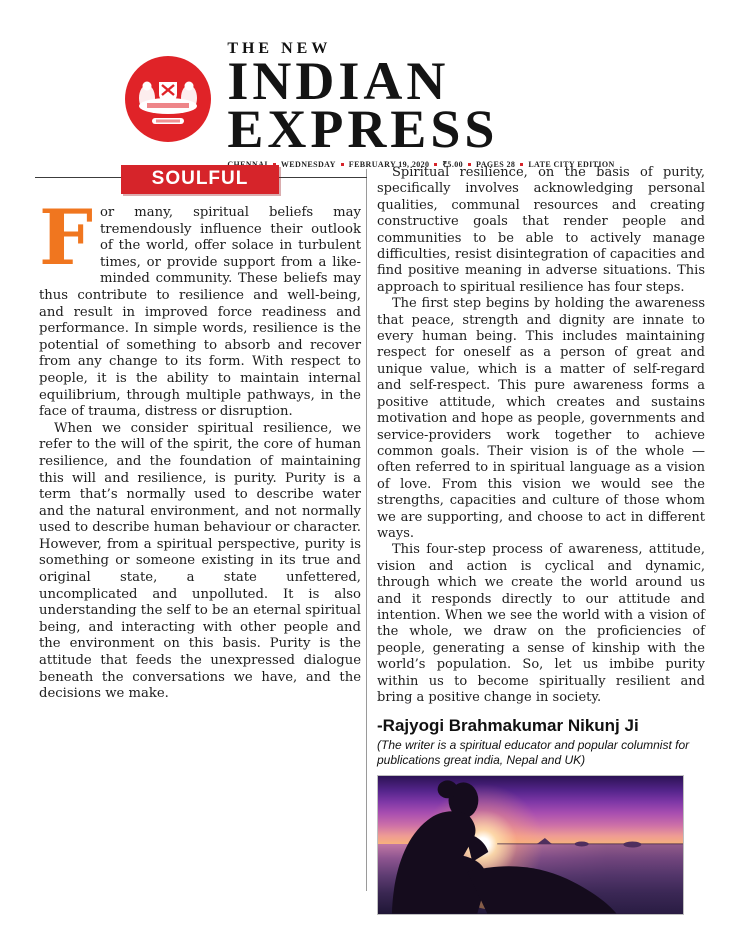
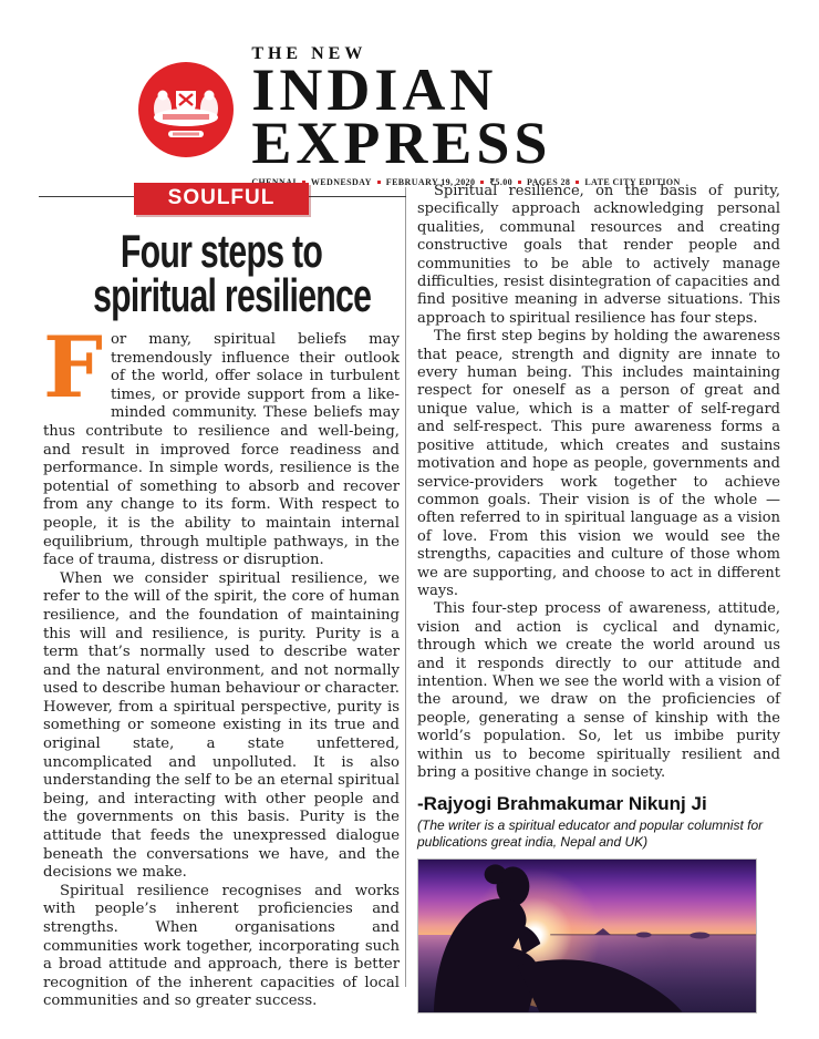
  THE NEW
  INDIAN
  EXPRESS
  WEDNESDAY
  FEBRUARY 19, 2020
  ₹5.00
  PAGES 28
  LATE CITY EDITION
  SOULFUL
+ Four steps to
+ spiritual resilience
  F
  or many, spiritual beliefs may tremendously influence their outlook of the world, offer solace in turbulent times, or provide support from a like-minded community. These beliefs may thus contribute to resilience and well-being, and result in improved force readiness and performance. In simple words, resilience is the potential of something to absorb and recover from any change to its form. With respect to people, it is the ability to maintain internal equilibrium, through multiple pathways, in the face of trauma, distress or disruption.
- When we consider spiritual resilience, we refer to the will of the spirit, the core of human resilience, and the foundation of maintaining this will and resilience, is purity. Purity is a term that’s normally used to describe water and the natural environment, and not normally used to describe human behaviour or character. However, from a spiritual perspective, purity is something or someone existing in its true and original state, a state unfettered, uncomplicated and unpolluted. It is also understanding the self to be an eternal spiritual being, and interacting with other people and the environment on this basis. Purity is the attitude that feeds the unexpressed dialogue beneath the conversations we have, and the decisions we make.
+ When we consider spiritual resilience, we refer to the will of the spirit, the core of human resilience, and the foundation of maintaining this will and resilience, is purity. Purity is a term that’s normally used to describe water and the natural environment, and not normally used to describe human behaviour or character. However, from a spiritual perspective, purity is something or someone existing in its true and original state, a state unfettered, uncomplicated and unpolluted. It is also understanding the self to be an eternal spiritual being, and interacting with other people and the governments on this basis. Purity is the attitude that feeds the unexpressed dialogue beneath the conversations we have, and the decisions we make.
+ Spiritual resilience recognises and works with people’s inherent proficiencies and strengths. When organisations and communities work together, incorporating such a broad attitude and approach, there is better recognition of the inherent capacities of local communities and so greater success.
- Spiritual resilience, on the basis of purity, specifically involves acknowledging personal qualities, communal resources and creating constructive goals that render people and communities to be able to actively manage difficulties, resist disintegration of capacities and find positive meaning in adverse situations. This approach to spiritual resilience has four steps.
+ Spiritual resilience, on the basis of purity, specifically approach acknowledging personal qualities, communal resources and creating constructive goals that render people and communities to be able to actively manage difficulties, resist disintegration of capacities and find positive meaning in adverse situations. This approach to spiritual resilience has four steps.
  The first step begins by holding the awareness that peace, strength and dignity are innate to every human being. This includes maintaining respect for oneself as a person of great and unique value, which is a matter of self-regard and self-respect. This pure awareness forms a positive attitude, which creates and sustains motivation and hope as people, governments and service-providers work together to achieve common goals. Their vision is of the whole — often referred to in spiritual language as a vision of love. From this vision we would see the strengths, capacities and culture of those whom we are supporting, and choose to act in different ways.
- This four-step process of awareness, attitude, vision and action is cyclical and dynamic, through which we create the world around us and it responds directly to our attitude and intention. When we see the world with a vision of the whole, we draw on the proficiencies of people, generating a sense of kinship with the world’s population. So, let us imbibe purity within us to become spiritually resilient and bring a positive change in society.
+ This four-step process of awareness, attitude, vision and action is cyclical and dynamic, through which we create the world around us and it responds directly to our attitude and intention. When we see the world with a vision of the around, we draw on the proficiencies of people, generating a sense of kinship with the world’s population. So, let us imbibe purity within us to become spiritually resilient and bring a positive change in society.
  -Rajyogi Brahmakumar Nikunj Ji
  (The writer is a spiritual educator and popular columnist for publications great india, Nepal and UK)
